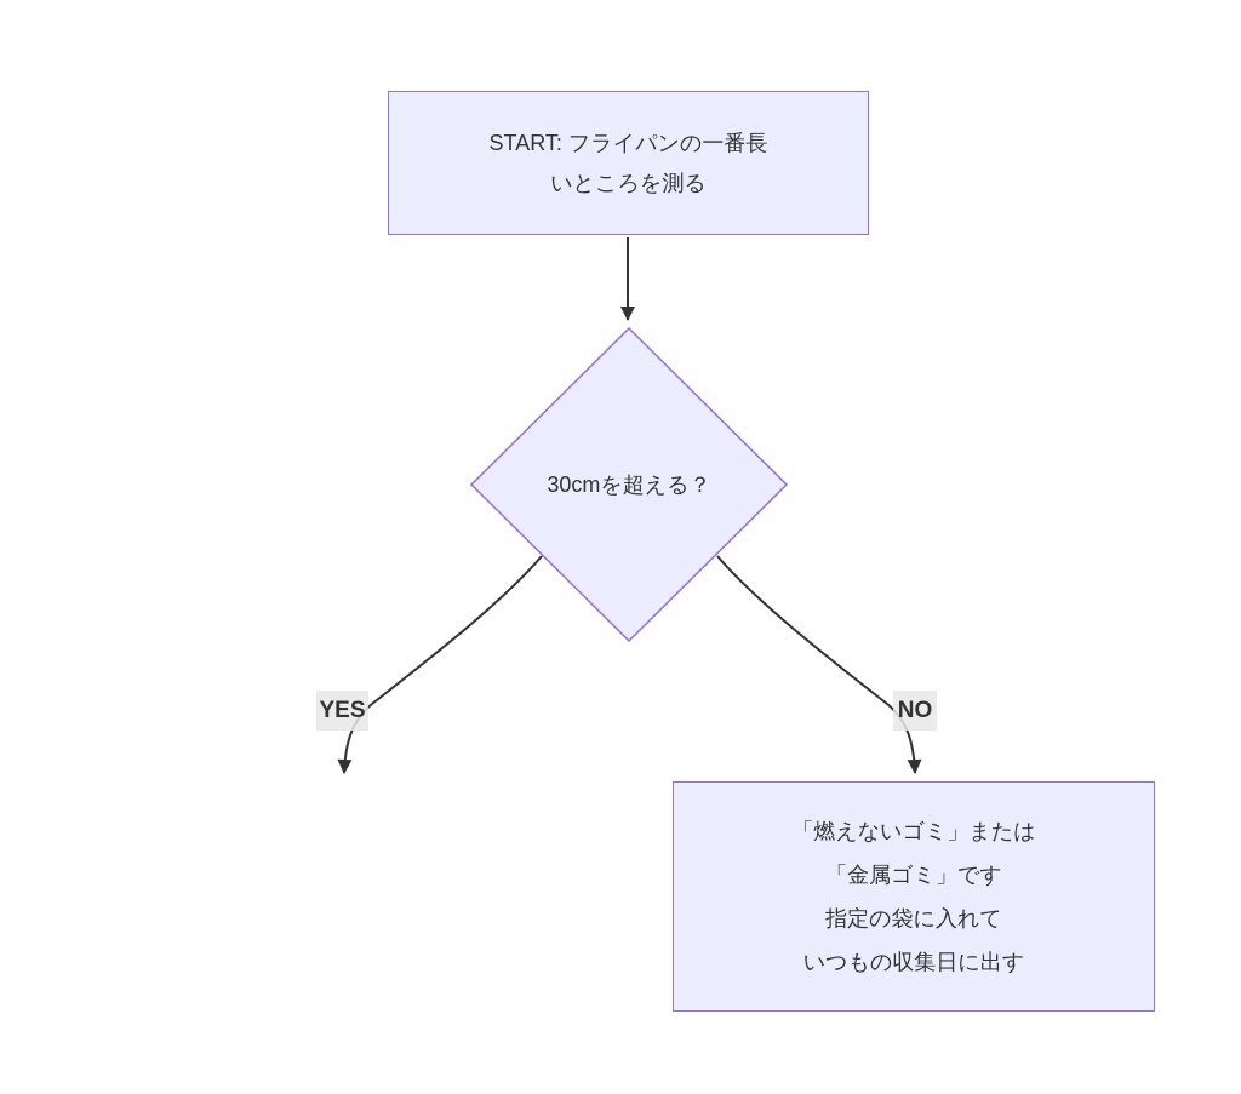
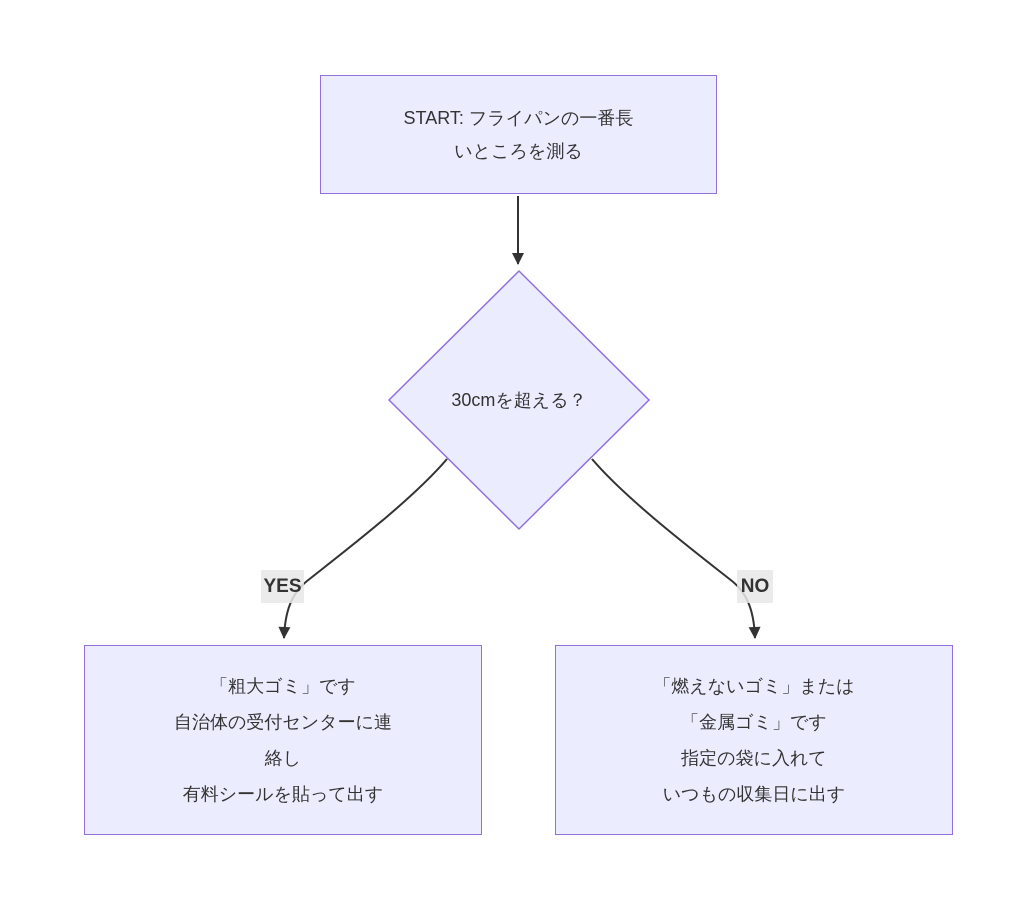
  START: フライパンの一番長
  いところを測る
  30cmを超える？
  YES
  NO
+ 「粗大ゴミ」です
+ 自治体の受付センターに連
+ 絡し
+ 有料シールを貼って出す
  「燃えないゴミ」または
  「金属ゴミ」です
  指定の袋に入れて
  いつもの収集日に出す
